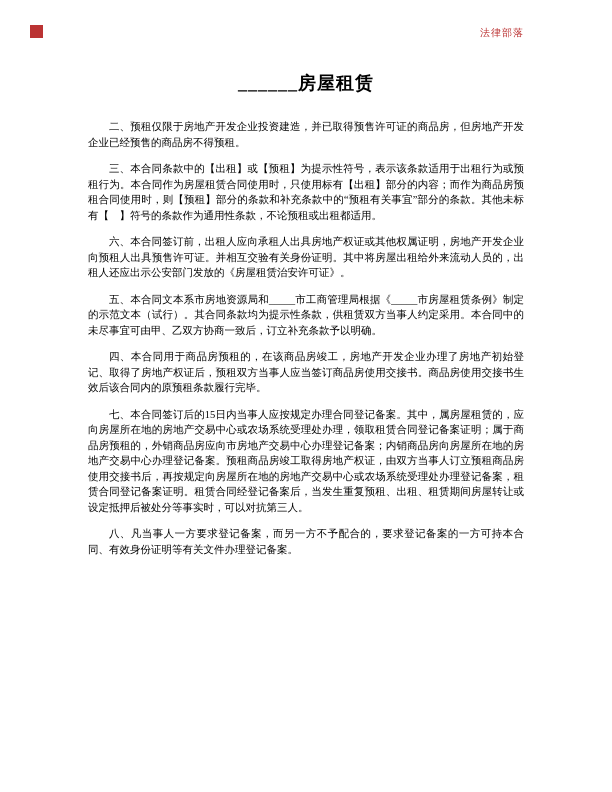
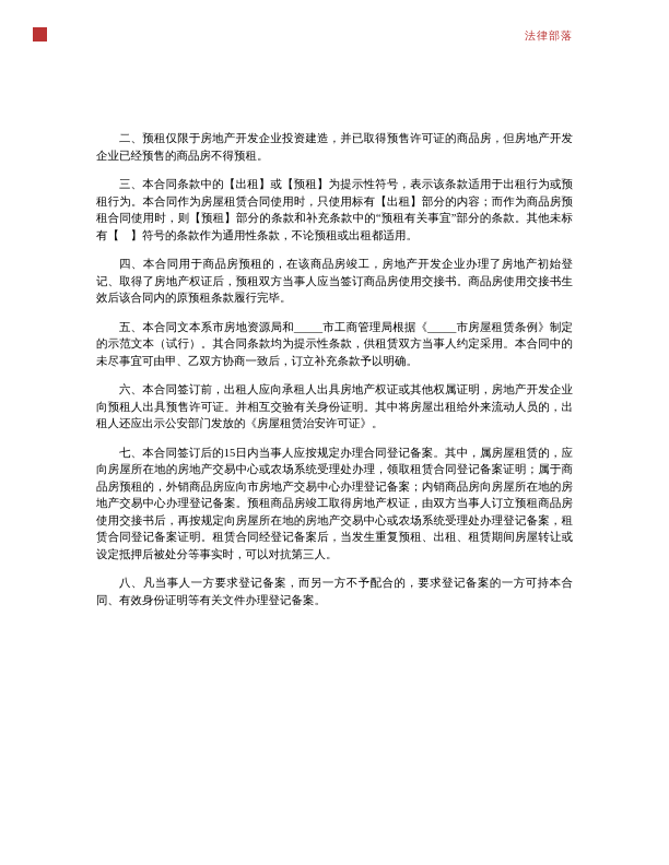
  法律部落
- ______房屋租赁
  二、预租仅限于房地产开发企业投资建造，并已取得预售许可证的商品房，但房地产开发企业已经预售的商品房不得预租。
  三、本合同条款中的【出租】或【预租】为提示性符号，表示该条款适用于出租行为或预租行为。本合同作为房屋租赁合同使用时，只使用标有【出租】部分的内容；而作为商品房预租合同使用时，则【预租】部分的条款和补充条款中的“预租有关事宜”部分的条款。其他未标有【 】符号的条款作为通用性条款，不论预租或出租都适用。
- 六、本合同签订前，出租人应向承租人出具房地产权证或其他权属证明，房地产开发企业向预租人出具预售许可证。并相互交验有关身份证明。其中将房屋出租给外来流动人员的，出租人还应出示公安部门发放的《房屋租赁治安许可证》。
+ 四、本合同用于商品房预租的，在该商品房竣工，房地产开发企业办理了房地产初始登记、取得了房地产权证后，预租双方当事人应当签订商品房使用交接书。商品房使用交接书生效后该合同内的原预租条款履行完毕。
  五、本合同文本系市房地资源局和_____市工商管理局根据《_____市房屋租赁条例》制定的示范文本（试行）。其合同条款均为提示性条款，供租赁双方当事人约定采用。本合同中的未尽事宜可由甲、乙双方协商一致后，订立补充条款予以明确。
- 四、本合同用于商品房预租的，在该商品房竣工，房地产开发企业办理了房地产初始登记、取得了房地产权证后，预租双方当事人应当签订商品房使用交接书。商品房使用交接书生效后该合同内的原预租条款履行完毕。
+ 六、本合同签订前，出租人应向承租人出具房地产权证或其他权属证明，房地产开发企业向预租人出具预售许可证。并相互交验有关身份证明。其中将房屋出租给外来流动人员的，出租人还应出示公安部门发放的《房屋租赁治安许可证》。
  七、本合同签订后的15日内当事人应按规定办理合同登记备案。其中，属房屋租赁的，应向房屋所在地的房地产交易中心或农场系统受理处办理，领取租赁合同登记备案证明；属于商品房预租的，外销商品房应向市房地产交易中心办理登记备案；内销商品房向房屋所在地的房地产交易中心办理登记备案。预租商品房竣工取得房地产权证，由双方当事人订立预租商品房使用交接书后，再按规定向房屋所在地的房地产交易中心或农场系统受理处办理登记备案，租赁合同登记备案证明。租赁合同经登记备案后，当发生重复预租、出租、租赁期间房屋转让或设定抵押后被处分等事实时，可以对抗第三人。
  八、凡当事人一方要求登记备案，而另一方不予配合的，要求登记备案的一方可持本合同、有效身份证明等有关文件办理登记备案。
